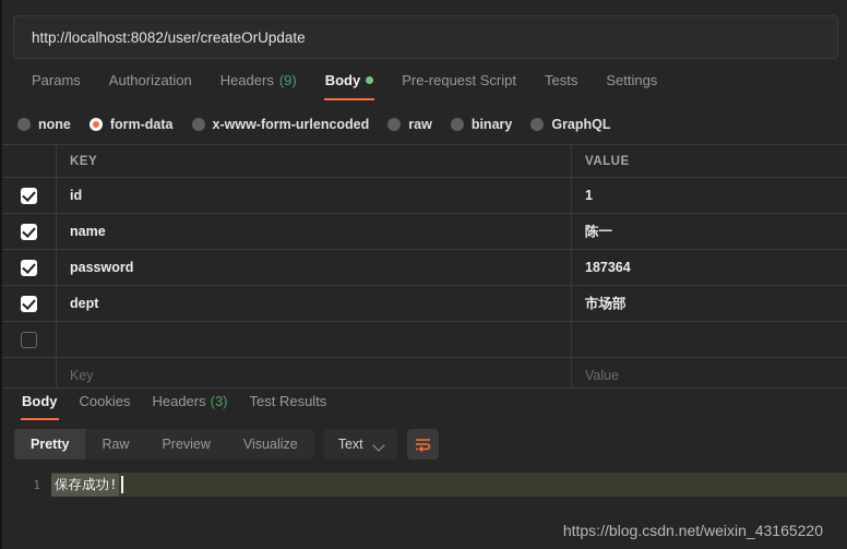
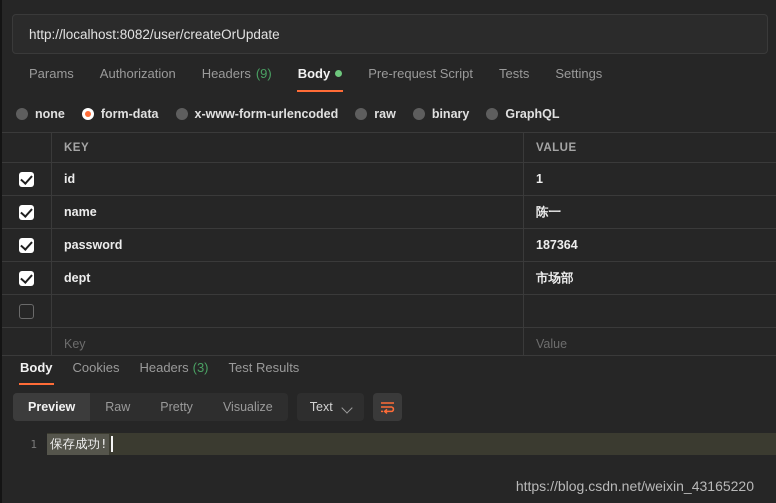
  http://localhost:8082/user/createOrUpdate
  Params
  Authorization
  Headers
  (9)
  Body
  Pre-request Script
  Tests
  Settings
  none
  form-data
  x-www-form-urlencoded
  raw
  binary
  GraphQL
  KEY
  VALUE
  id
  1
  name
  陈一
  password
  187364
  dept
  市场部
  Key
  Value
  Body
  Cookies
  Headers
  (3)
  Test Results
- Pretty
+ Preview
  Raw
- Preview
+ Pretty
  Visualize
  Text
  1
  保存成功!
  https://blog.csdn.net/weixin_43165220
